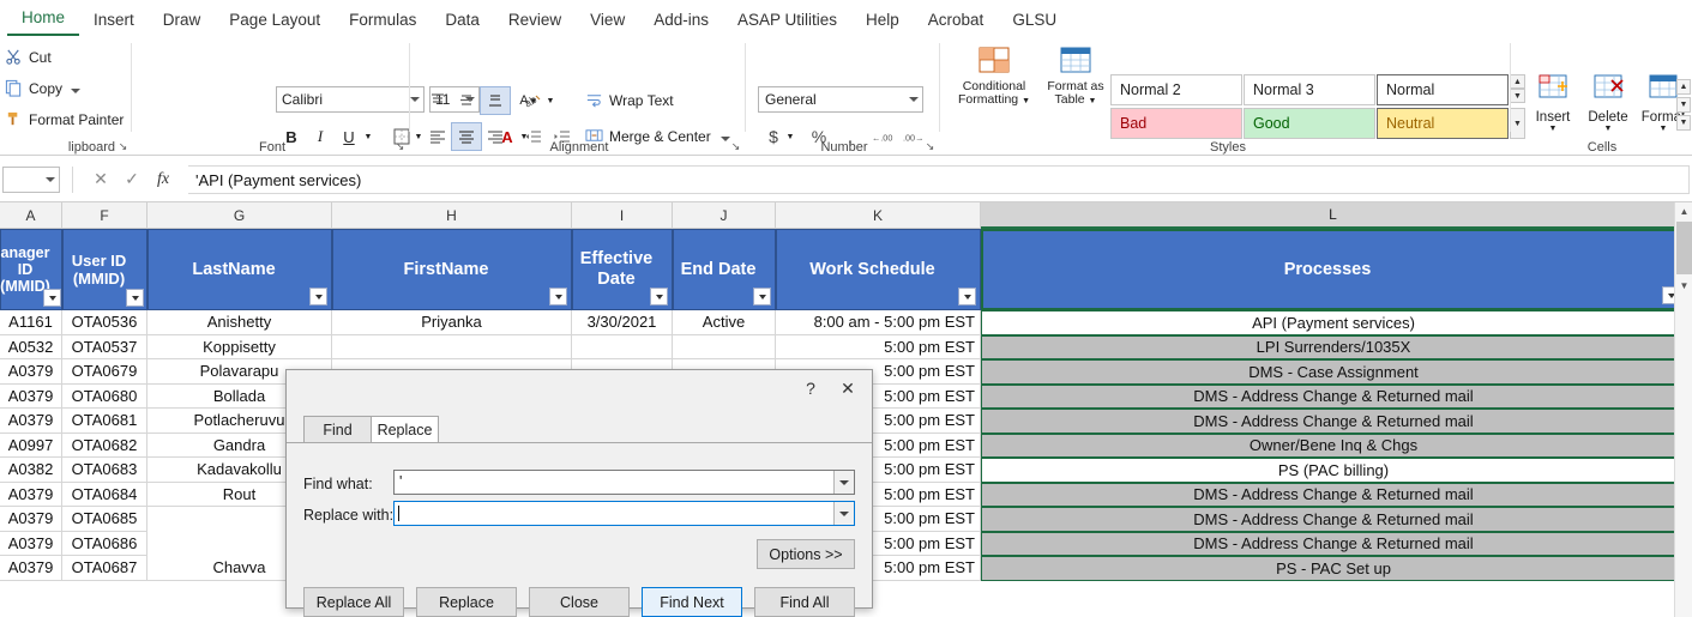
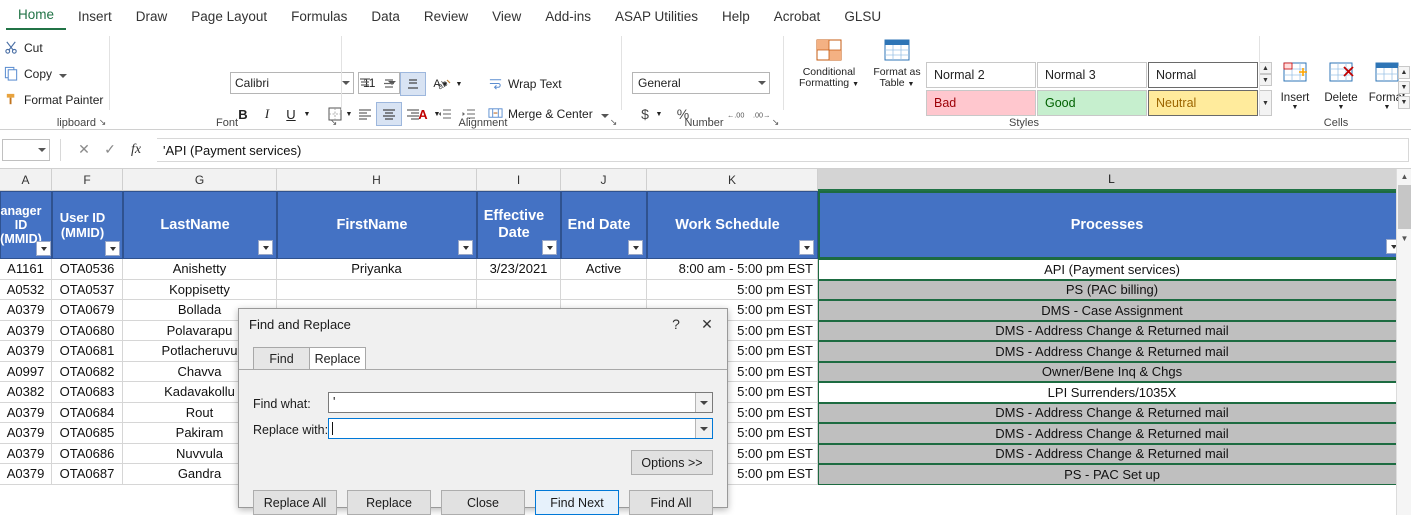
  Home
  Insert
  Draw
  Page Layout
  Formulas
  Data
  Review
  View
  Add-ins
  ASAP Utilities
  Help
  Acrobat
  GLSU
  Cut
  Copy
  Format Painter
  lipboard
  ↘
  Calibri
  11
  A
  ▼
  B
  I
  U
  A
  Font
  ↘
  Wrap Text
  Merge & Center
  Alignment
  ↘
  General
  $
  %
  ,
  ←.00
  .00→
  Number
  ↘
  Conditional Formatting
  Format as Table
  Normal 2
  Normal 3
  Normal
  Bad
  Good
  Neutral
  Styles
  Insert
  Delete
  Cells
  ✕
  ✓
  fx
  'API (Payment services)
  A
  F
  G
  H
  I
  J
  K
  L
  anager ID (MMID)
  User ID (MMID)
  LastName
  FirstName
  Effective Date
  End Date
  Work Schedule
  Processes
  A1161
  OTA0536
  Anishetty
  Priyanka
- 3/30/2021
+ 3/23/2021
  Active
  8:00 am - 5:00 pm EST
  API (Payment services)
  A0532
  OTA0537
  Koppisetty
  5:00 pm EST
- LPI Surrenders/1035X
+ PS (PAC billing)
  A0379
  OTA0679
- Polavarapu
+ Bollada
  5:00 pm EST
  DMS - Case Assignment
  A0379
  OTA0680
- Bollada
+ Polavarapu
  5:00 pm EST
  DMS - Address Change & Returned mail
  A0379
  OTA0681
  Potlacheruvu
  5:00 pm EST
  DMS - Address Change & Returned mail
  A0997
  OTA0682
- Gandra
+ Chavva
  5:00 pm EST
  Owner/Bene Inq & Chgs
  A0382
  OTA0683
  Kadavakollu
  5:00 pm EST
- PS (PAC billing)
+ LPI Surrenders/1035X
  A0379
  OTA0684
  Rout
  5:00 pm EST
  DMS - Address Change & Returned mail
  A0379
  OTA0685
+ Pakiram
  5:00 pm EST
  DMS - Address Change & Returned mail
  A0379
  OTA0686
+ Nuvvula
  5:00 pm EST
  DMS - Address Change & Returned mail
  A0379
  OTA0687
- Chavva
+ Gandra
  5:00 pm EST
  PS - PAC Set up
  ▲
  ▼
+ Find and Replace
  ?
  ✕
  Find
  Replace
  Find what:
  '
  Replace with:
  Options >>
  Replace All
  Replace
  Close
  Find Next
  Find All
